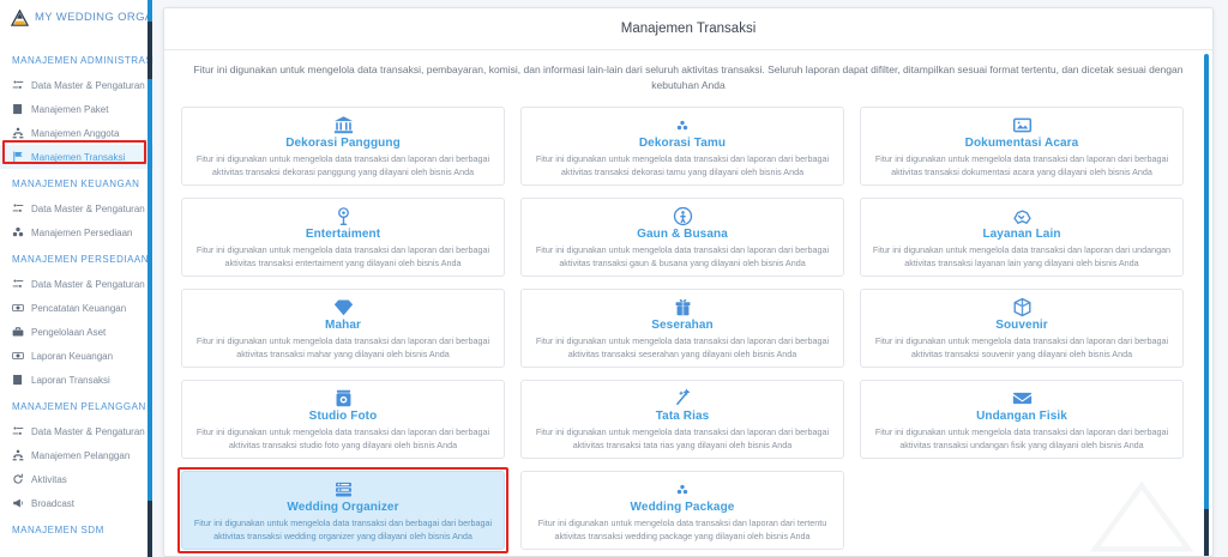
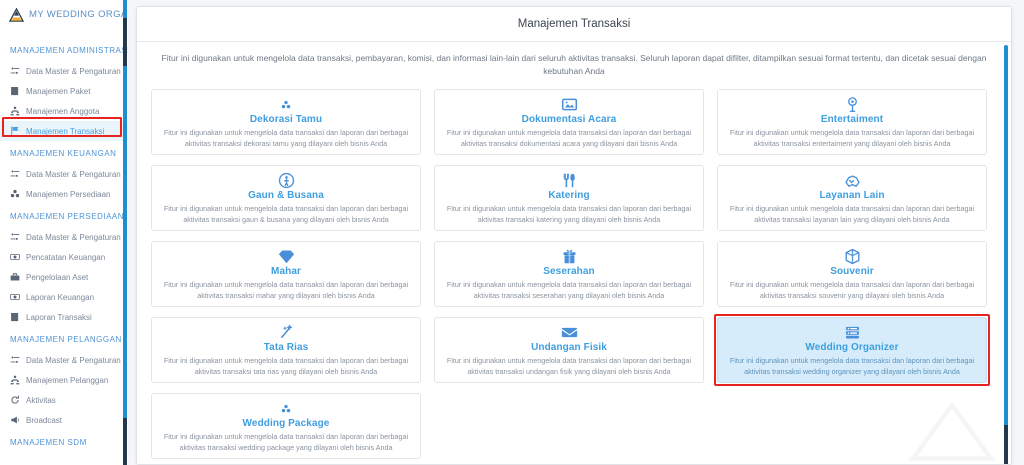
  MY WEDDING ORG
  MANAJEMEN ADMINISTRA
  Data Master & Pengaturan
  Manajemen Paket
  Manajemen Anggota
  Manajemen Transaksi
  MANAJEMEN KEUANGAN
  Data Master & Pengaturan
  Manajemen Persediaan
  MANAJEMEN PERSEDIAAN
  Data Master & Pengaturan
  Pencatatan Keuangan
  Pengelolaan Aset
  Laporan Keuangan
  Laporan Transaksi
  MANAJEMEN PELANGGAN
  Data Master & Pengaturan
  Manajemen Pelanggan
  Aktivitas
  Broadcast
  MANAJEMEN SDM
  Manajemen Transaksi
  Fitur ini digunakan untuk mengelola data transaksi, pembayaran, komisi, dan informasi lain-lain dari seluruh aktivitas transaksi. Seluruh laporan dapat difilter, ditampilkan sesuai format tertentu, dan dicetak sesuai dengan kebutuhan Anda
- Dekorasi Panggung
- Fitur ini digunakan untuk mengelola data transaksi dan laporan dari berbagai aktivitas transaksi dekorasi panggung yang dilayani oleh bisnis Anda
  Dekorasi Tamu
  Fitur ini digunakan untuk mengelola data transaksi dan laporan dari berbagai aktivitas transaksi dekorasi tamu yang dilayani oleh bisnis Anda
  Dokumentasi Acara
- Fitur ini digunakan untuk mengelola data transaksi dan laporan dari berbagai aktivitas transaksi dokumentasi acara yang dilayani oleh bisnis Anda
+ Fitur ini digunakan untuk mengelola data transaksi dan laporan dari berbagai aktivitas transaksi dokumentasi acara yang dilayani dari bisnis Anda
  Entertaiment
  Fitur ini digunakan untuk mengelola data transaksi dan laporan dari berbagai aktivitas transaksi entertaiment yang dilayani oleh bisnis Anda
  Gaun & Busana
  Fitur ini digunakan untuk mengelola data transaksi dan laporan dari berbagai aktivitas transaksi gaun & busana yang dilayani oleh bisnis Anda
+ Katering
+ Fitur ini digunakan untuk mengelola data transaksi dan laporan dari berbagai aktivitas transaksi katering yang dilayani oleh bisnis Anda
  Layanan Lain
- Fitur ini digunakan untuk mengelola data transaksi dan laporan dari undangan aktivitas transaksi layanan lain yang dilayani oleh bisnis Anda
+ Fitur ini digunakan untuk mengelola data transaksi dan laporan dari berbagai aktivitas transaksi layanan lain yang dilayani oleh bisnis Anda
  Mahar
  Fitur ini digunakan untuk mengelola data transaksi dan laporan dari berbagai aktivitas transaksi mahar yang dilayani oleh bisnis Anda
  Seserahan
  Fitur ini digunakan untuk mengelola data transaksi dan laporan dari berbagai aktivitas transaksi seserahan yang dilayani oleh bisnis Anda
  Souvenir
  Fitur ini digunakan untuk mengelola data transaksi dan laporan dari berbagai aktivitas transaksi souvenir yang dilayani oleh bisnis Anda
- Studio Foto
- Fitur ini digunakan untuk mengelola data transaksi dan laporan dari berbagai aktivitas transaksi studio foto yang dilayani oleh bisnis Anda
  Tata Rias
  Fitur ini digunakan untuk mengelola data transaksi dan laporan dari berbagai aktivitas transaksi tata rias yang dilayani oleh bisnis Anda
  Undangan Fisik
  Fitur ini digunakan untuk mengelola data transaksi dan laporan dari berbagai aktivitas transaksi undangan fisik yang dilayani oleh bisnis Anda
  Wedding Organizer
- Fitur ini digunakan untuk mengelola data transaksi dan berbagai dari berbagai aktivitas transaksi wedding organizer yang dilayani oleh bisnis Anda
+ Fitur ini digunakan untuk mengelola data transaksi dan laporan dari berbagai aktivitas transaksi wedding organizer yang dilayani oleh bisnis Anda
  Wedding Package
- Fitur ini digunakan untuk mengelola data transaksi dan laporan dari tertentu aktivitas transaksi wedding package yang dilayani oleh bisnis Anda
+ Fitur ini digunakan untuk mengelola data transaksi dan laporan dari berbagai aktivitas transaksi wedding package yang dilayani oleh bisnis Anda
